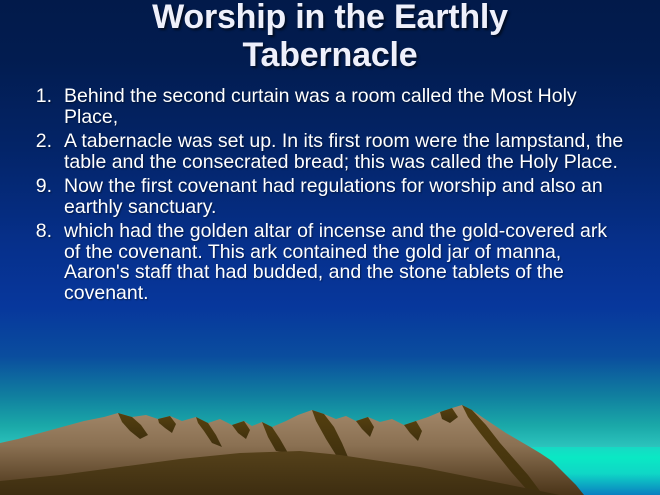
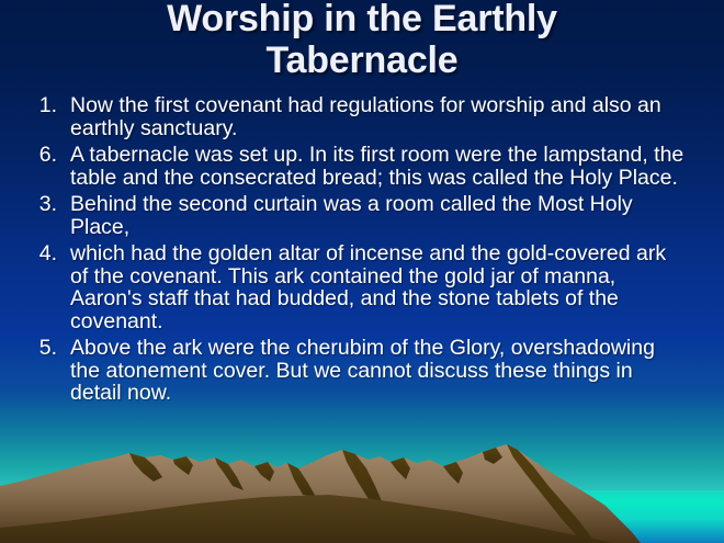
  Worship in the Earthly
  Tabernacle
  1.
- Behind the second curtain was a room called the Most Holy Place,
+ Now the first covenant had regulations for worship and also an earthly sanctuary.
- 2.
+ 6.
  A tabernacle was set up. In its first room were the lampstand, the table and the consecrated bread; this was called the Holy Place.
- 9.
+ 3.
- Now the first covenant had regulations for worship and also an earthly sanctuary.
+ Behind the second curtain was a room called the Most Holy Place,
- 8.
+ 4.
  which had the golden altar of incense and the gold-covered ark of the covenant. This ark contained the gold jar of manna, Aaron's staff that had budded, and the stone tablets of the covenant.
+ 5.
+ Above the ark were the cherubim of the Glory, overshadowing the atonement cover. But we cannot discuss these things in detail now.
